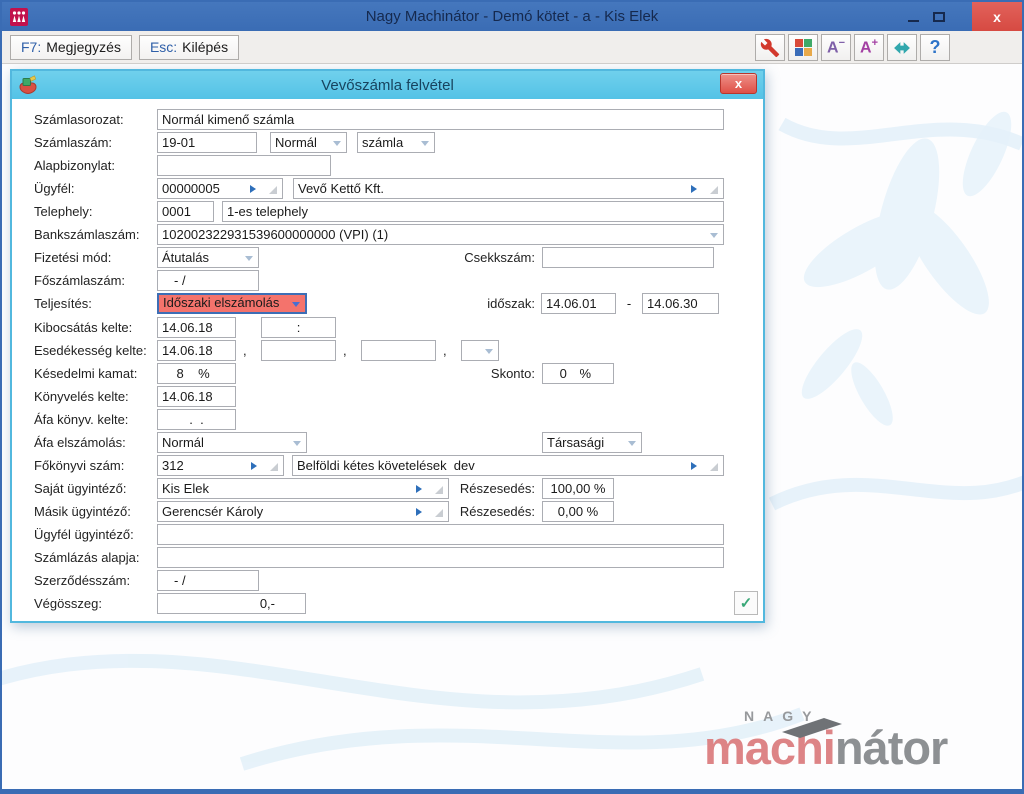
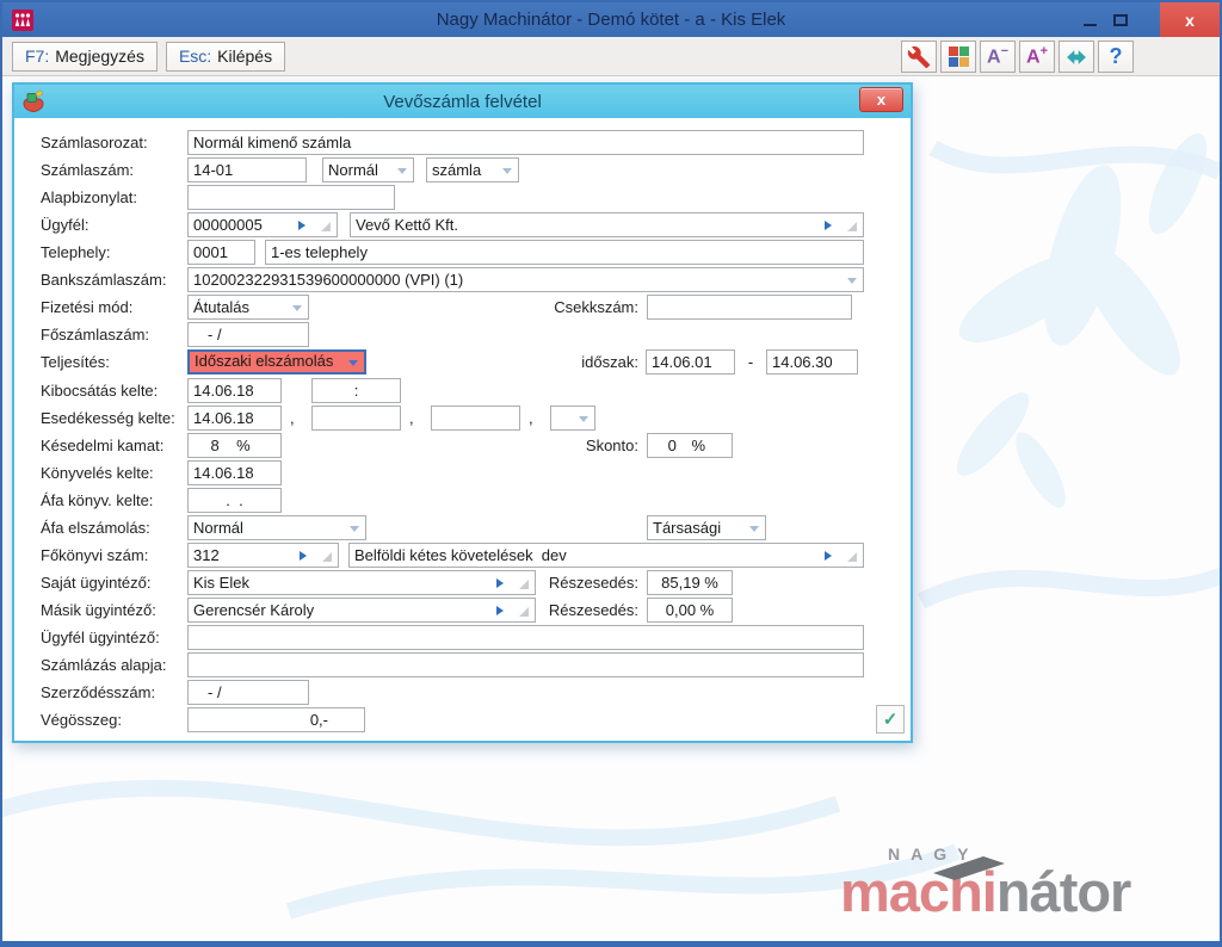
  Nagy Machinátor - Demó kötet - a - Kis Elek
  x
  F7:
  Megjegyzés
  Esc:
  Kilépés
  A−
  A+
  ?
  Vevőszámla felvétel
  x
  Számlasorozat:
  Normál kimenő számla
  Számlaszám:
- 19-01
+ 14-01
  Normál
  számla
  Alapbizonylat:
  Ügyfél:
  00000005
  Vevő Kettő Kft.
  Telephely:
  0001
  1-es telephely
  Bankszámlaszám:
  102002322931539600000000 (VPI) (1)
  Fizetési mód:
  Átutalás
  Csekkszám:
  Főszámlaszám:
  - /
  Teljesítés:
  Időszaki elszámolás
  időszak:
  14.06.01
  -
  14.06.30
  Kibocsátás kelte:
  14.06.18
  :
  Esedékesség kelte:
  14.06.18
  ,
  ,
  ,
  Késedelmi kamat:
  8
  %
  Skonto:
  0
  %
  Könyvelés kelte:
  14.06.18
  Áfa könyv. kelte:
  . .
  Áfa elszámolás:
  Normál
  Társasági
  Főkönyvi szám:
  312
  Belföldi kétes követelések dev
  Saját ügyintéző:
  Kis Elek
  Részesedés:
- 100,00 %
+ 85,19 %
  Másik ügyintéző:
  Gerencsér Károly
  Részesedés:
  0,00 %
  Ügyfél ügyintéző:
  Számlázás alapja:
  Szerződésszám:
  - /
  Végösszeg:
  0,-
  ✓
  NAGY
  machinátor
